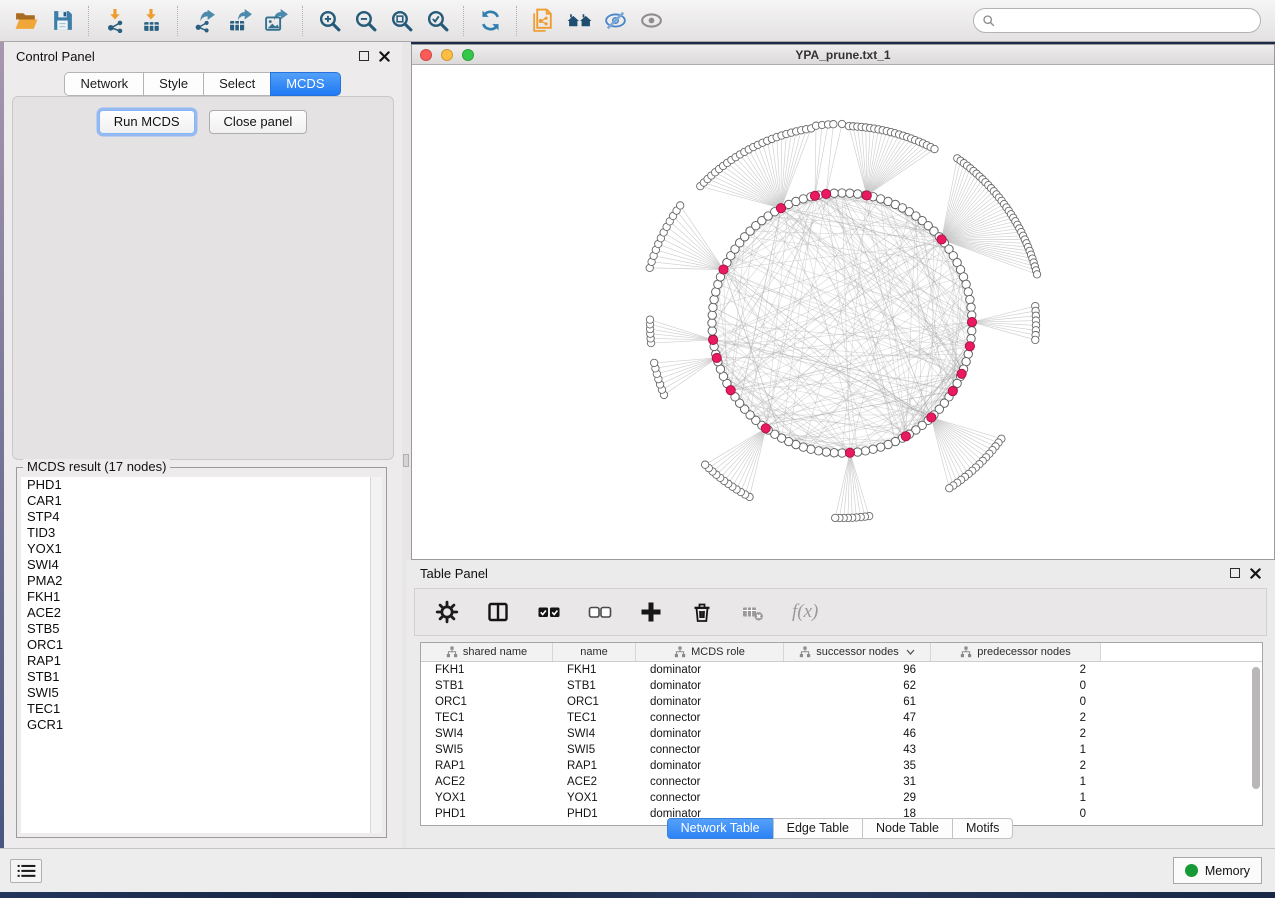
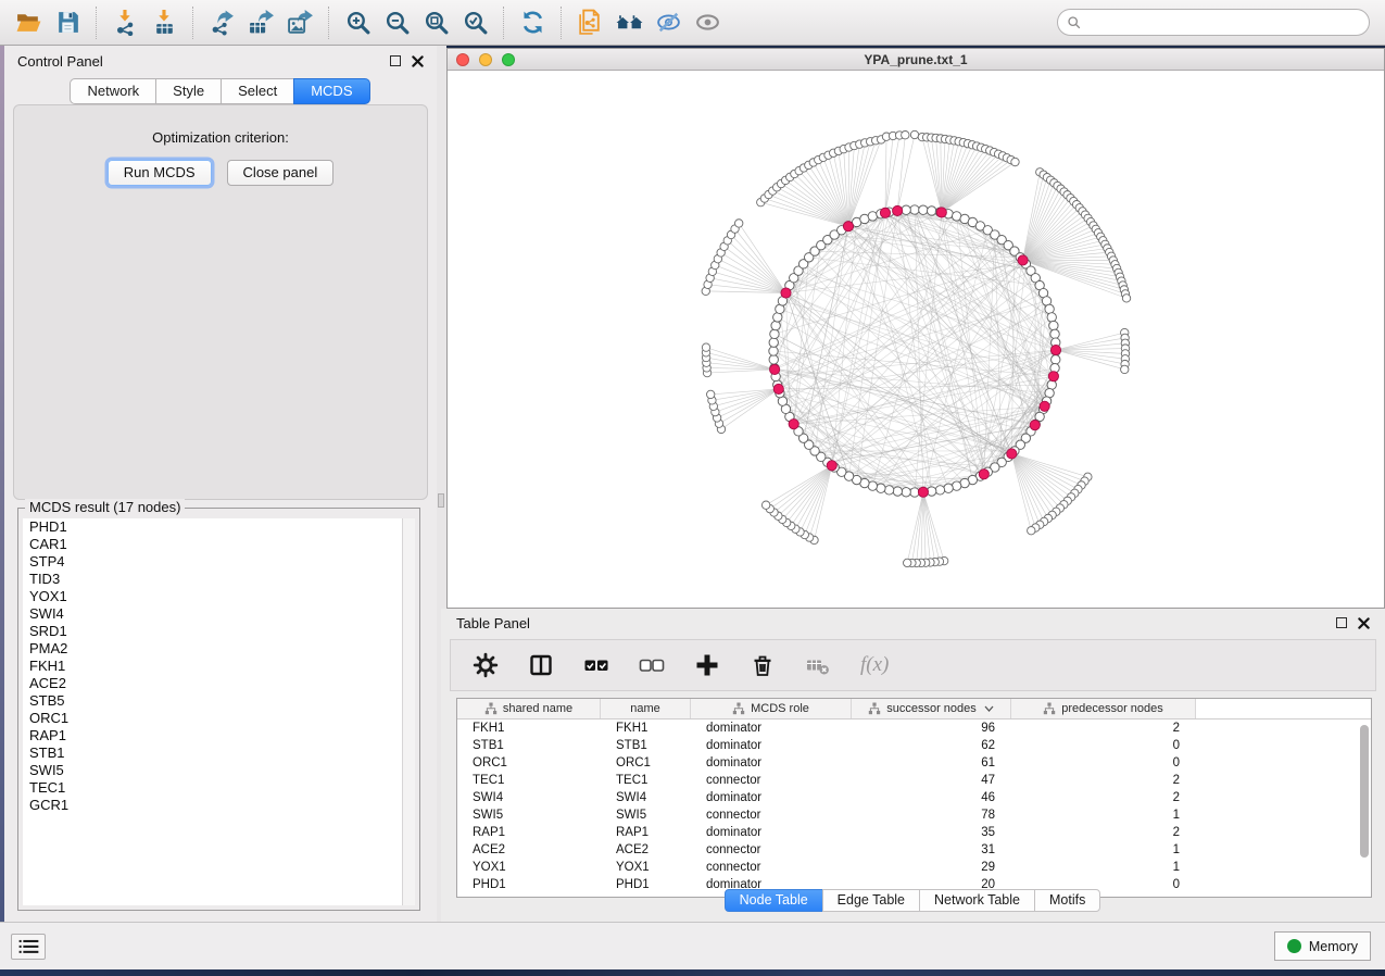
  Control Panel
  Network
  Style
  Select
  MCDS
+ Optimization criterion:
  Run MCDS
  Close panel
  MCDS result (17 nodes)
  PHD1
  CAR1
  STP4
  TID3
  YOX1
  SWI4
+ SRD1
  PMA2
  FKH1
  ACE2
  STB5
  ORC1
  RAP1
  STB1
  SWI5
  TEC1
  GCR1
  YPA_prune.txt_1
  Table Panel
  f(x)
  shared name
  name
  MCDS role
  successor nodes
  predecessor nodes
  FKH1
  FKH1
  dominator
  96
  2
  STB1
  STB1
  dominator
  62
  0
  ORC1
  ORC1
  dominator
  61
  0
  TEC1
  TEC1
  connector
  47
  2
  SWI4
  SWI4
  dominator
  46
  2
  SWI5
  SWI5
  connector
- 43
+ 78
  1
  RAP1
  RAP1
  dominator
  35
  2
  ACE2
  ACE2
  connector
  31
  1
  YOX1
  YOX1
  connector
  29
  1
  PHD1
  PHD1
  dominator
- 18
+ 20
  0
- Network Table
+ Node Table
  Edge Table
- Node Table
+ Network Table
  Motifs
  Memory
